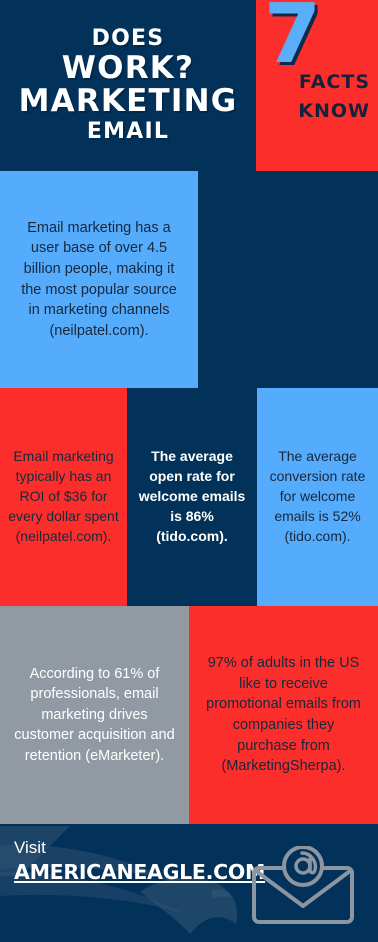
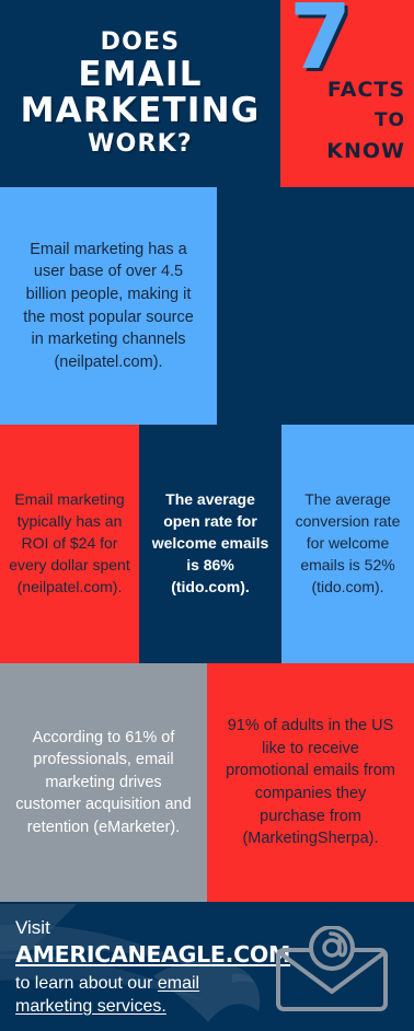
  DOES
- WORK?
+ EMAIL
  MARKETING
- EMAIL
+ WORK?
  7
  FACTS
+ TO
  KNOW
  Email marketing has a user base of over 4.5 billion people, making it the most popular source in marketing channels (neilpatel.com).
- Email marketing typically has an ROI of $36 for every dollar spent (neilpatel.com).
+ Email marketing typically has an ROI of $24 for every dollar spent (neilpatel.com).
  The average open rate for welcome emails is 86% (tido.com).
  The average conversion rate for welcome emails is 52% (tido.com).
  According to 61% of professionals, email marketing drives customer acquisition and retention (eMarketer).
- 97% of adults in the US like to receive promotional emails from companies they purchase from (MarketingSherpa).
+ 91% of adults in the US like to receive promotional emails from companies they purchase from (MarketingSherpa).
  Visit
  AMERICANEAGLE.CO
+ to learn about our email marketing services.
